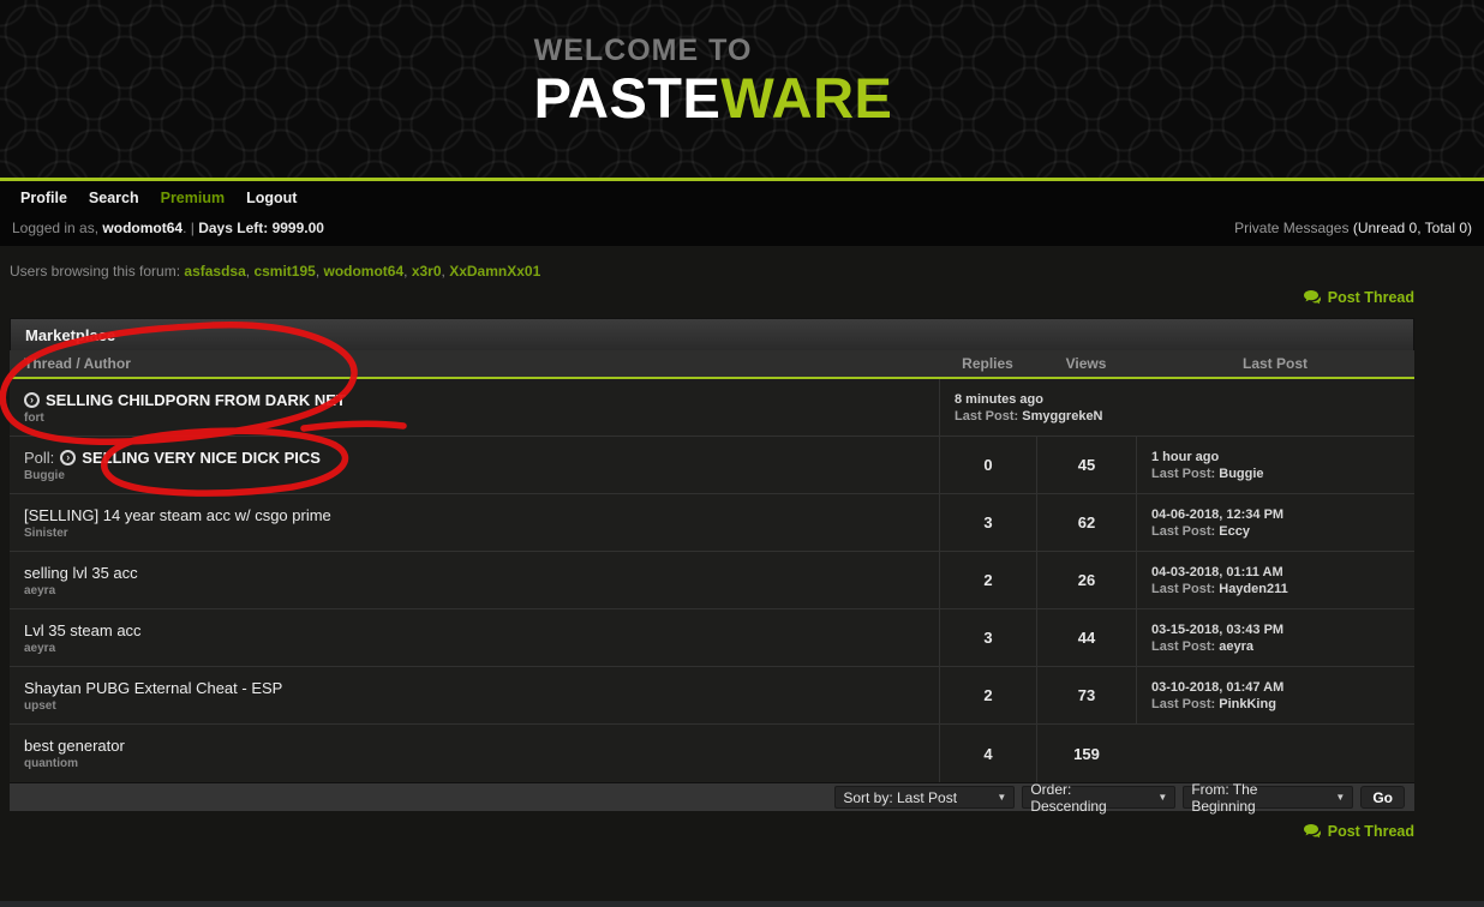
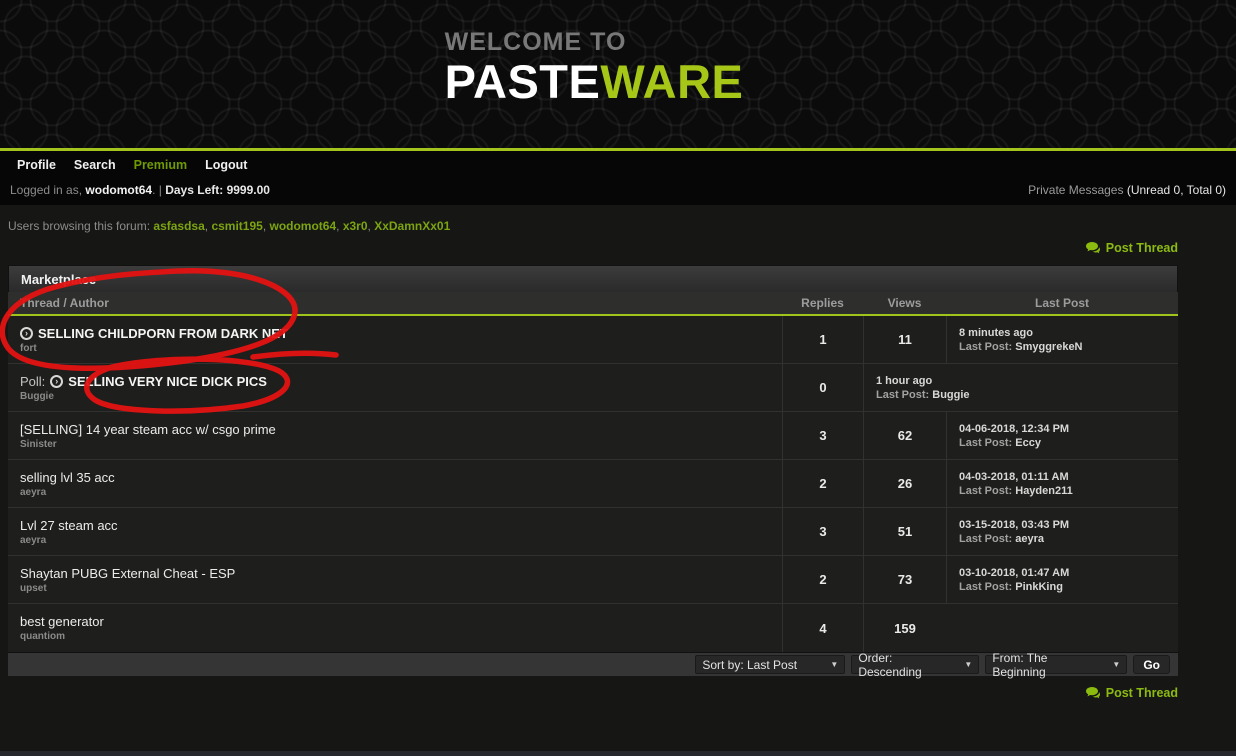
  WELCOME TO
  PASTEWARE
  Profile
  Search
  Premium
  Logout
  Logged in as, wodomot64. | Days Left: 9999.00
  Private Messages (Unread 0, Total 0)
  Users browsing this forum: asfasdsa, csmit195, wodomot64, x3r0, XxDamnXx01
  Post Thread
  Marketpl
  hread / Author
  Replies
  Views
  Last Post
  ›
  SELLING CHILDPORN FROM DARK N
  fort
+ 1
+ 11
  8 minutes ago
  Last Post: SmyggrekeN
  Poll:
  ›
  SELING VERY NICE DICK PICS
  Buggie
  0
- 45
  1 hour ago
  Last Post: Buggie
  [SELLING] 14 year steam acc w/ csgo prime
  Sinister
  3
  62
  04-06-2018, 12:34 PM
  Last Post: Eccy
  selling lvl 35 acc
  aeyra
  2
  26
  04-03-2018, 01:11 AM
  Last Post: Hayden211
- Lvl 35 steam acc
+ Lvl 27 steam acc
  aeyra
  3
- 44
+ 51
  03-15-2018, 03:43 PM
  Last Post: aeyra
  Shaytan PUBG External Cheat - ESP
  upset
  2
  73
  03-10-2018, 01:47 AM
  Last Post: PinkKing
  best generator
  quantiom
  4
  159
  Sort by: Last Post
  ▼
  Order: Descending
  ▼
  From: The Beginning
  ▼
  Go
  Post Thread
